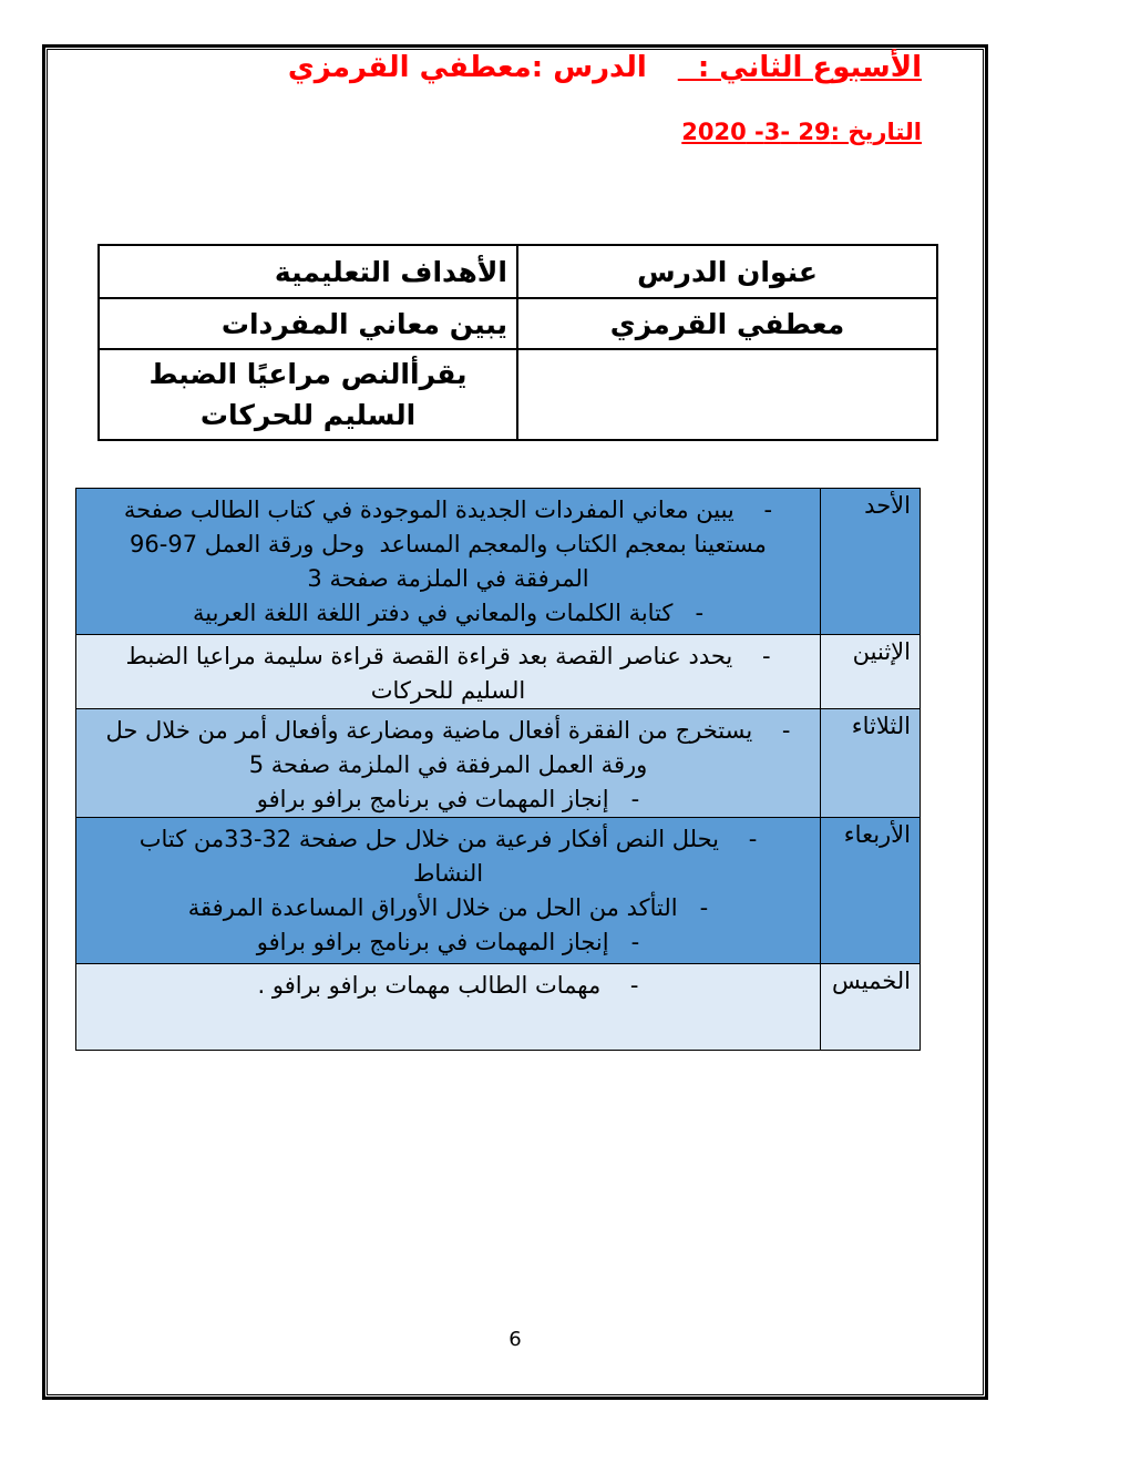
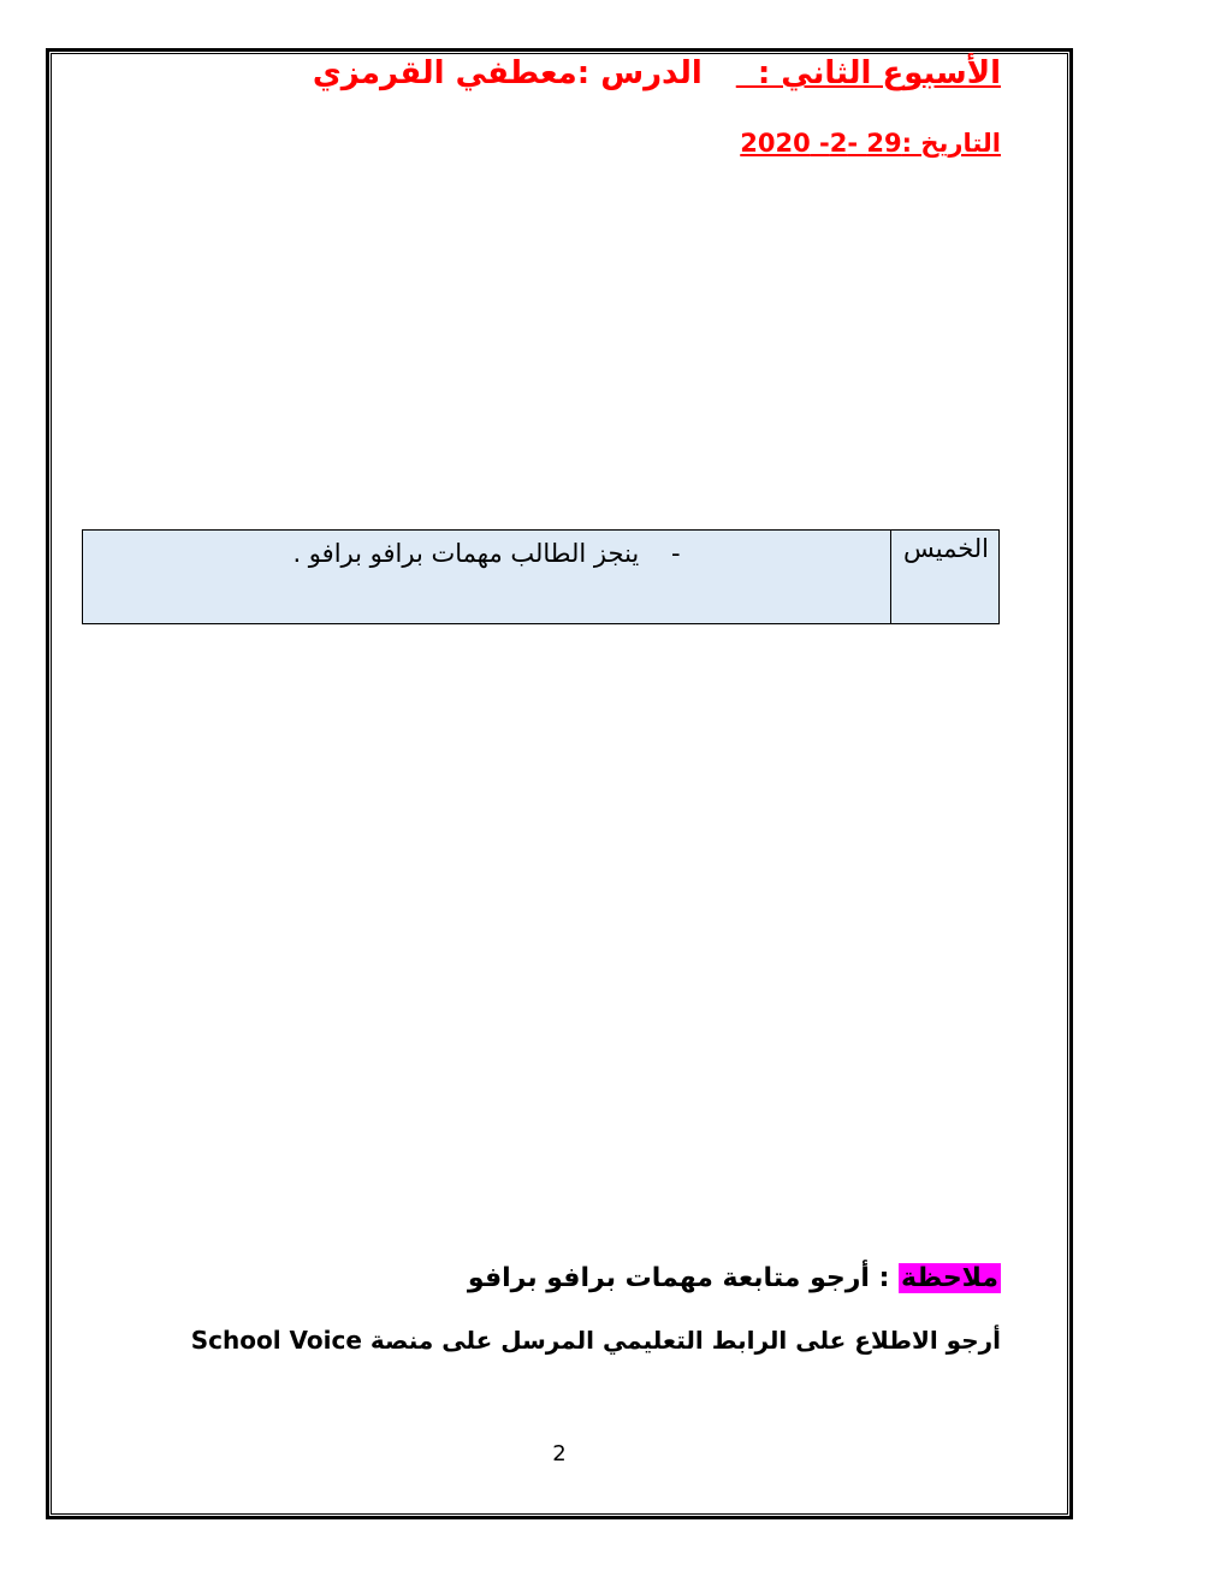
  الأسبوع الثاني : الدرس :معطفي القرمزي
- التاريخ :29 -3- 2020
+ التاريخ :29 -2- 2020
- عنوان الدرس	الأهداف التعليمية
- معطفي القرمزي	يبين معاني المفردات
- 	يقرأالنص مراعيًا الضبط السليم للحركات
- الأحد	- يبين معاني المفردات الجديدة الموجودة في كتاب الطالب صفحة مستعينا بمعجم الكتاب والمعجم المساعد وحل ورقة العمل 97-96 المرفقة في الملزمة صفحة 3 - كتابة الكلمات والمعاني في دفتر اللغة اللغة العربية
- الإثنين	- يحدد عناصر القصة بعد قراءة القصة قراءة سليمة مراعيا الضبط السليم للحركات
- الثلاثاء	- يستخرج من الفقرة أفعال ماضية ومضارعة وأفعال أمر من خلال حل ورقة العمل المرفقة في الملزمة صفحة 5 - إنجاز المهمات في برنامج برافو برافو
- الأربعاء	- يحلل النص أفكار فرعية من خلال حل صفحة 32-33من كتاب النشاط - التأكد من الحل من خلال الأوراق المساعدة المرفقة - إنجاز المهمات في برنامج برافو برافو
- الخميس	- مهمات الطالب مهمات برافو برافو .
+ الخميس	- ينجز الطالب مهمات برافو برافو .
+ ملاحظة : أرجو متابعة مهمات برافو برافو
+ أرجو الاطلاع على الرابط التعليمي المرسل على منصة School Voice
- 6
+ 2
